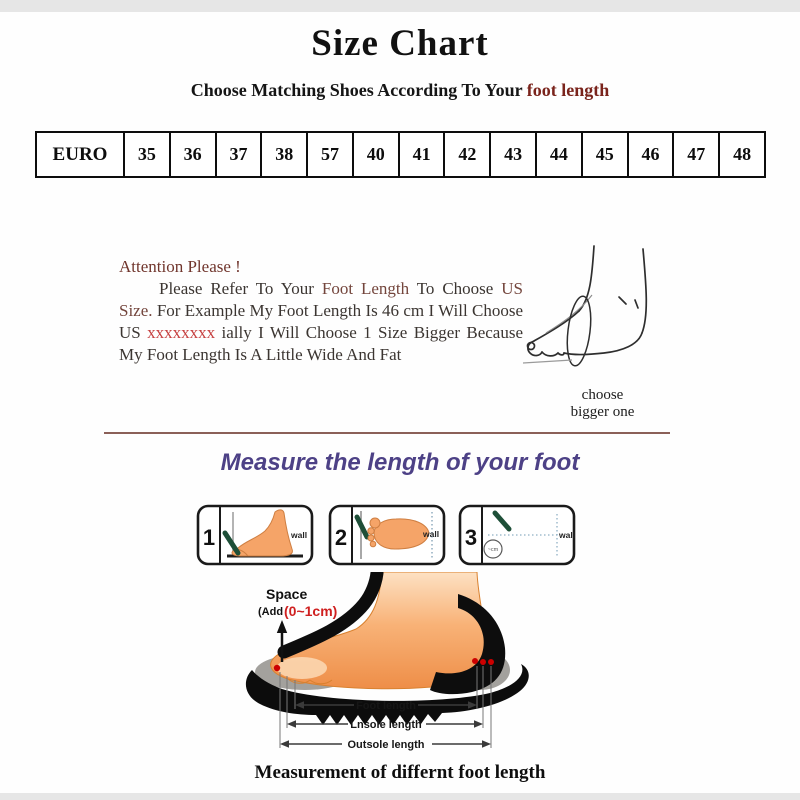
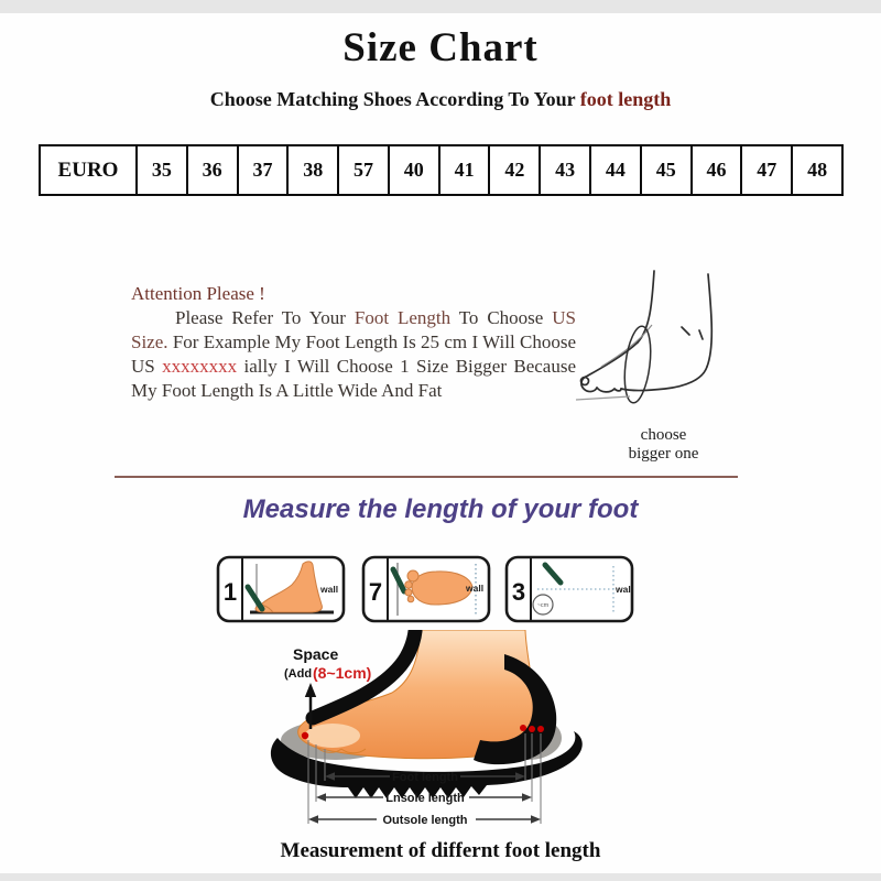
  Size Chart
  Choose Matching Shoes According To Your foot length
  EURO	35	36	37	38	57	40	41	42	43	44	45	46	47	48
  Attention Please !
- Please Refer To Your Foot Length To Choose US Size. For Example My Foot Length Is 46 cm I Will Choose US xxxxxxxx ially I Will Choose 1 Size Bigger Because My Foot Length Is A Little Wide And Fat
+ Please Refer To Your Foot Length To Choose US Size. For Example My Foot Length Is 25 cm I Will Choose US xxxxxxxx ially I Will Choose 1 Size Bigger Because My Foot Length Is A Little Wide And Fat
  choose
  bigger one
  Measure the length of your foot
  1
  wall
- 2
+ 7
  wall
  3
  wall
  Space
  (Add
- (0~1cm)
+ (8~1cm)
  Foot length
  Lnsole length
  Outsole length
  Measurement of differnt foot length
